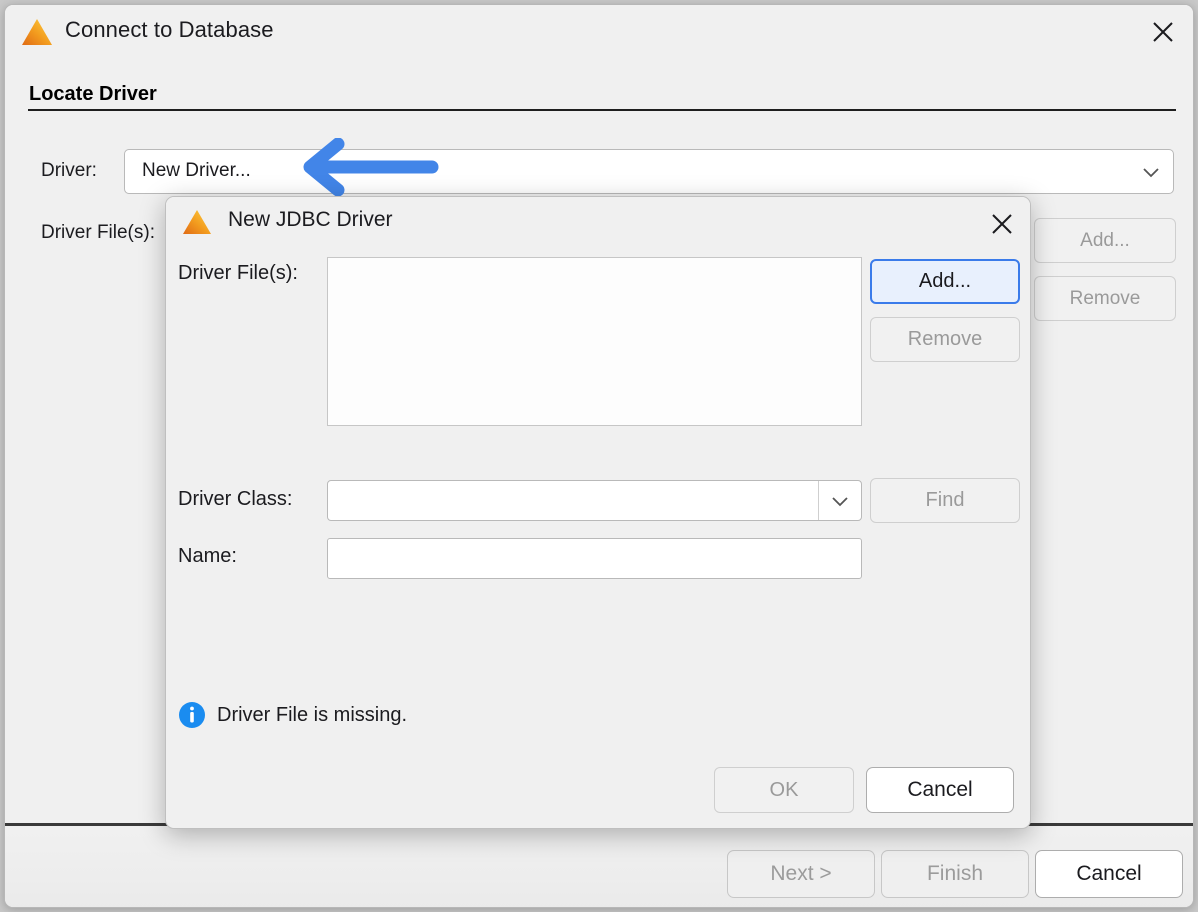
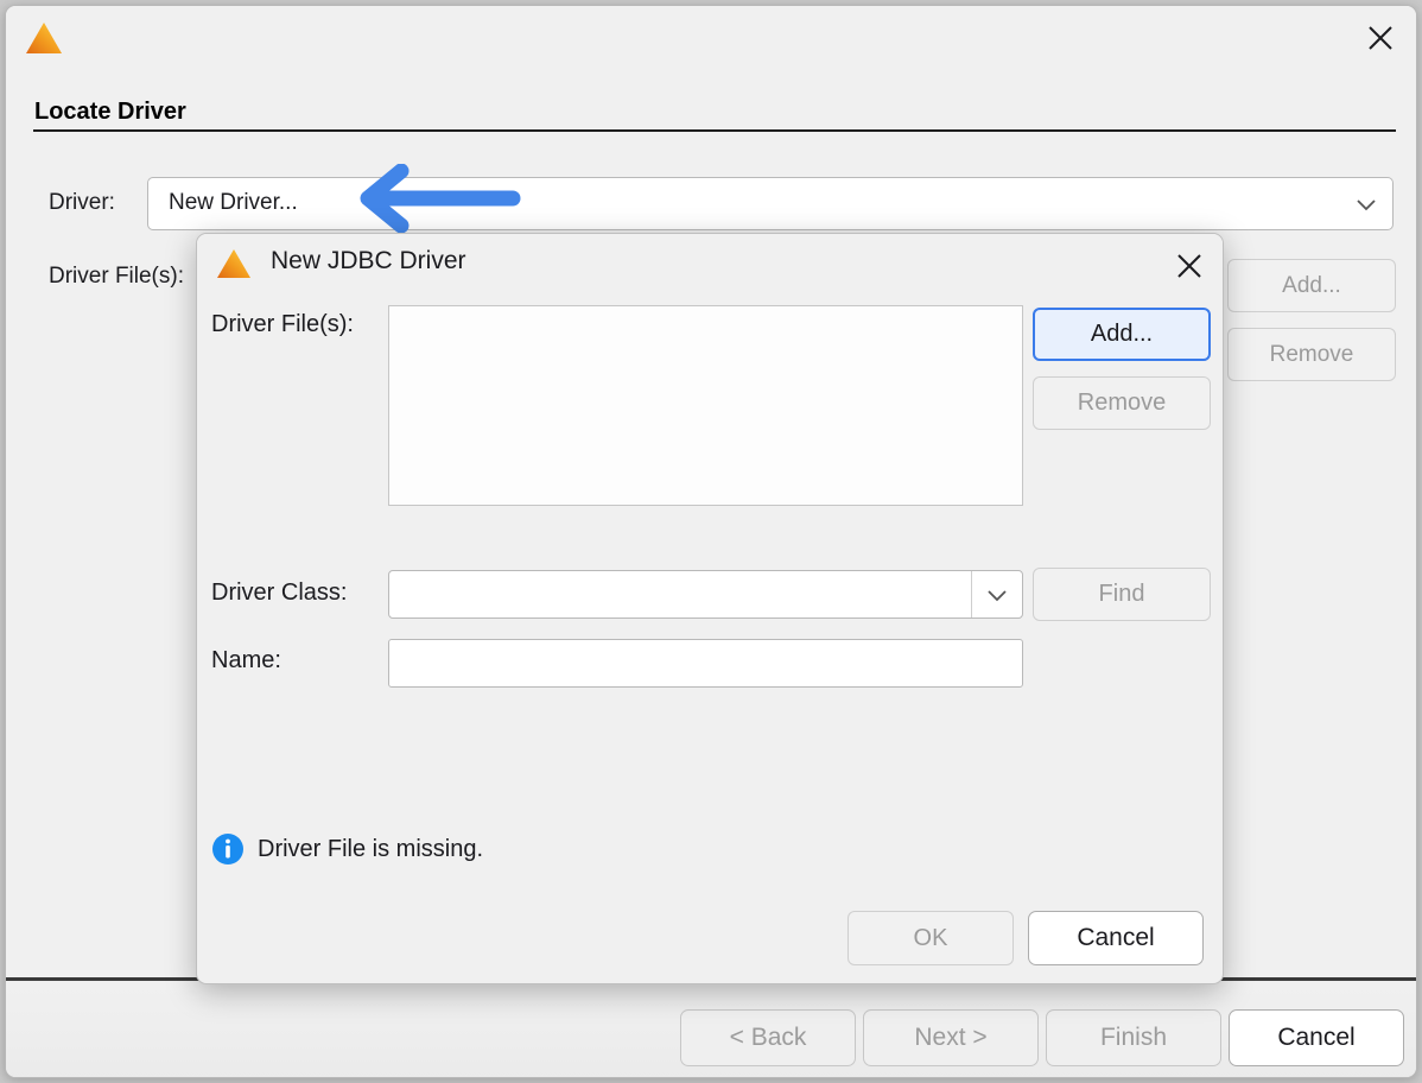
- Connect to Database
  Locate Driver
  Driver:
  New Driver...
  Driver File(s):
  Add...
  Remove
+ < Back
  Next >
  Finish
  Cancel
  New JDBC Driver
  Driver File(s):
  Add...
  Remove
  Driver Class:
  Find
  Name:
  Driver File is missing.
  OK
  Cancel
